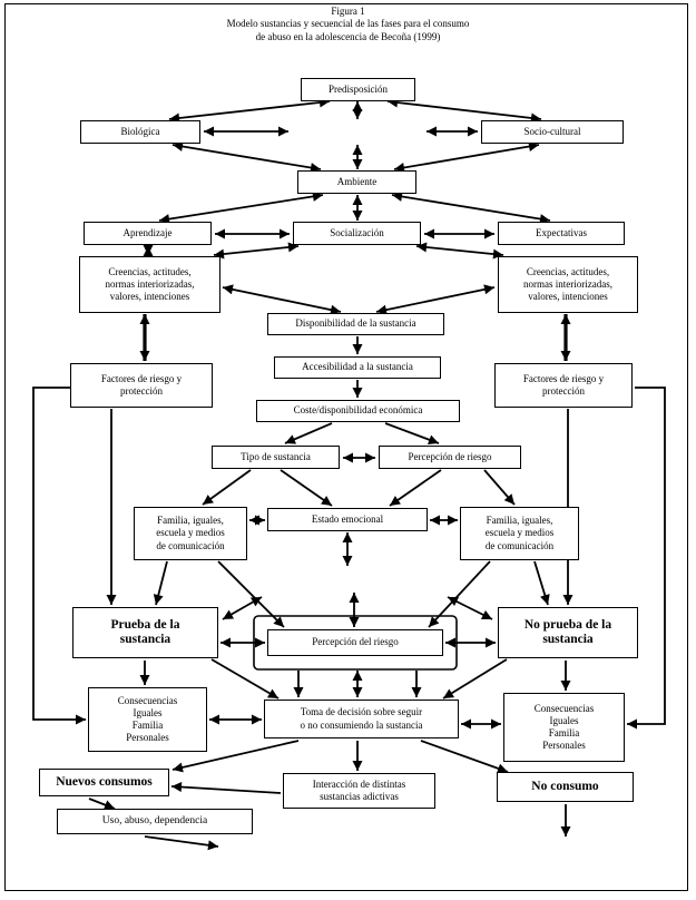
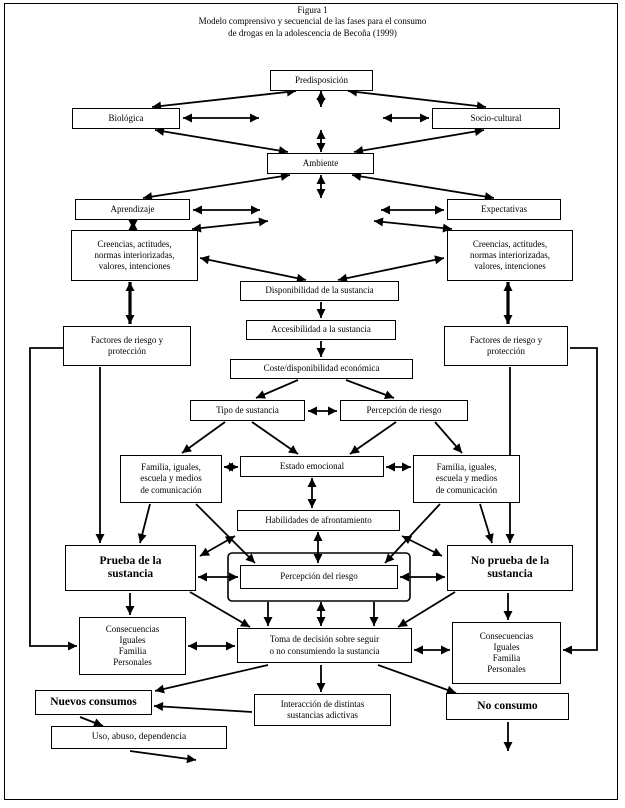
  Figura 1
- Modelo sustancias y secuencial de las fases para el consumo
+ Modelo comprensivo y secuencial de las fases para el consumo
- de abuso en la adolescencia de Becoña (1999)
+ de drogas en la adolescencia de Becoña (1999)
  Predisposición
  Biológica
  Socio-cultural
  Ambiente
  Aprendizaje
- Socialización
  Expectativas
  Creencias, actitudes,
  normas interiorizadas,
  valores, intenciones
  Creencias, actitudes,
  normas interiorizadas,
  valores, intenciones
  Disponibilidad de la sustancia
  Accesibilidad a la sustancia
  Factores de riesgo y
  protección
  Factores de riesgo y
  protección
  Coste/disponibilidad económica
  Tipo de sustancia
  Percepción de riesgo
  Familia, iguales,
  escuela y medios
  de comunicación
  Estado emocional
  Familia, iguales,
  escuela y medios
  de comunicación
+ Habilidades de afrontamiento
  Prueba de la
  sustancia
  Percepción del riesgo
  No prueba de la
  sustancia
  Consecuencias
  Iguales
  Familia
  Personales
  Toma de decisión sobre seguir
  o no consumiendo la sustancia
  Consecuencias
  Iguales
  Familia
  Personales
  Nuevos consumos
  Interacción de distintas
  sustancias adictivas
  No consumo
  Uso, abuso, dependencia
